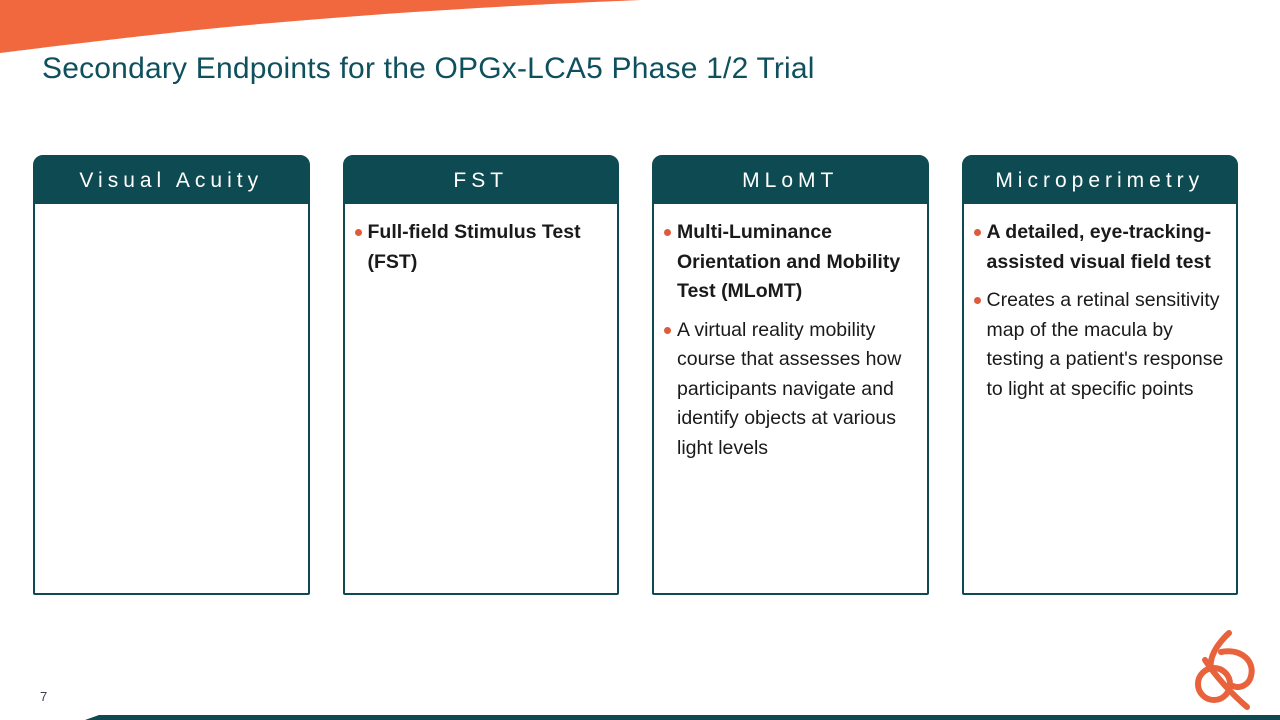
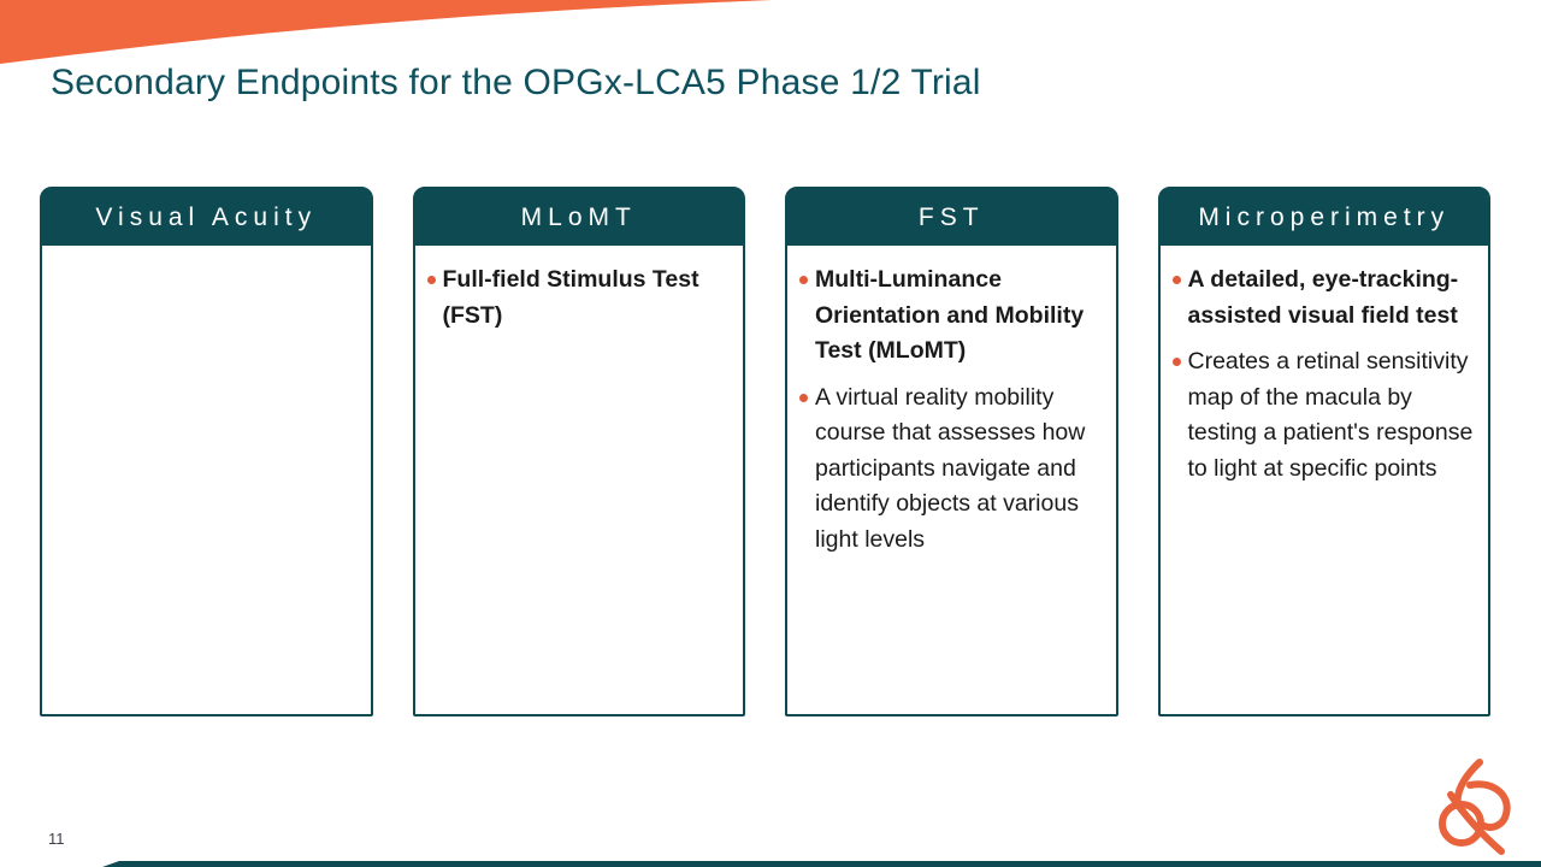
  Secondary Endpoints for the OPGx-LCA5 Phase 1/2 Trial
  Visual Acuity
- FST
+ MLoMT
  Full-field Stimulus Test (FST)
- MLoMT
+ FST
  Multi-Luminance Orientation and Mobility Test (MLoMT)
  A virtual reality mobility course that assesses how participants navigate and identify objects at various light levels
  Microperimetry
  A detailed, eye-tracking-assisted visual field test
  Creates a retinal sensitivity map of the macula by testing a patient's response to light at specific points
- 7
+ 11
